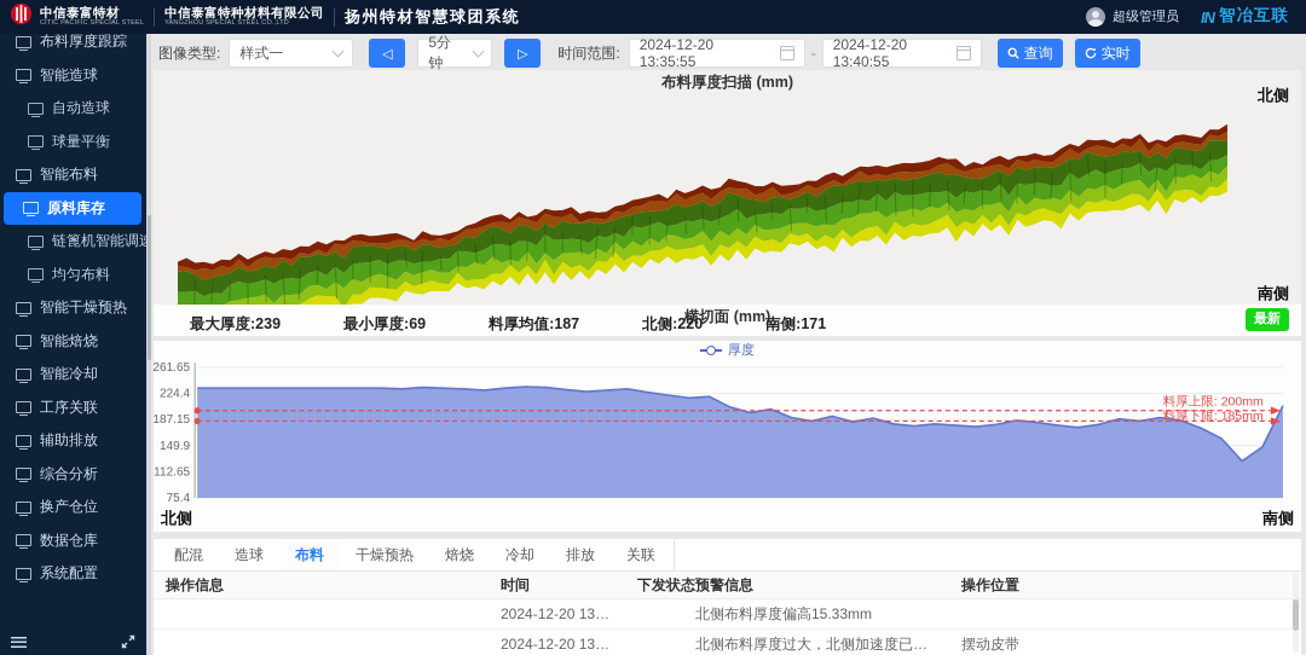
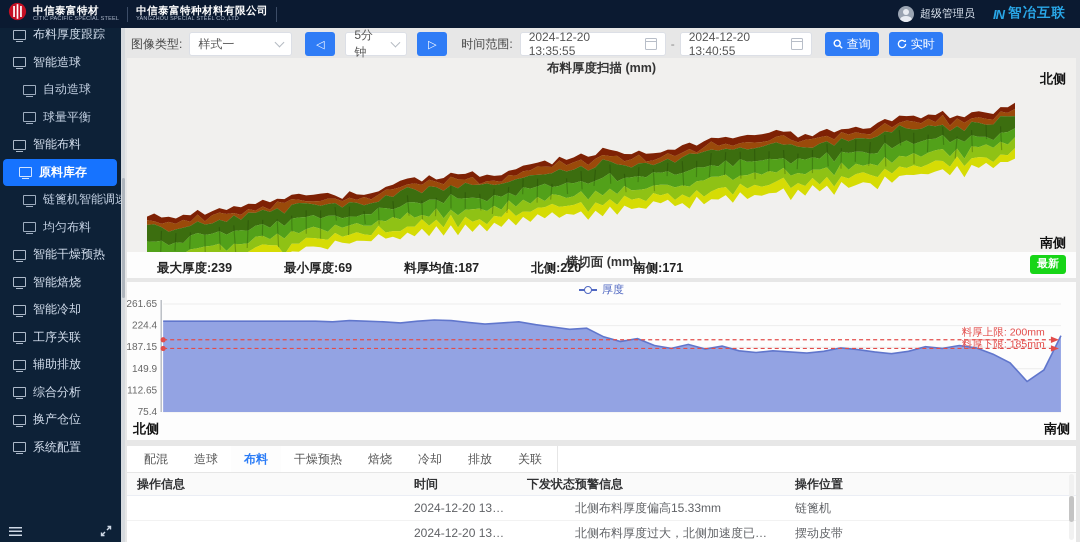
  中信泰富特材
  中信泰富特种材料有限公司
- 扬州特材智慧球团系统
  超级管理员
  IN
  智冶互联
  布料厚度跟踪
  智能造球
  自动造球
  球量平衡
  智能布料
  原料库存
  链篦机智能调
  均匀布料
  智能干燥预热
  智能焙烧
  智能冷却
  工序关联
  辅助排放
  综合分析
  换产仓位
- 数据仓库
  系统配置
  图像类型:
  样式一
  ◁
  5分钟
  ▷
  时间范围:
  2024-12-20 13:35:55
  -
  2024-12-20 13:40:55
  查询
  实时
  布料厚度扫描 (mm)
  北侧
  南侧
  横切面 (mm)
  最大厚度:239
  最小厚度:69
  料厚均值:187
  北侧:220
  南侧:171
  最新
  厚度
  75.4
  112.65
  149.9
  187.15
  224.4
  261.65
  料厚上限: 200mm
  料厚下限: 185mm
  北侧
  南侧
  配混
  造球
  布料
  干燥预热
  焙烧
  冷却
  排放
  关联
  操作信息
  时间
  下发状态
  预警信息
  操作位置
  2024-12-20 13:40:0
  北侧布料厚度偏高15.33mm
+ 链篦机
  2024-12-20 13:37:0
  北侧布料厚度过大，北侧加速度已达上
  摆动皮带
